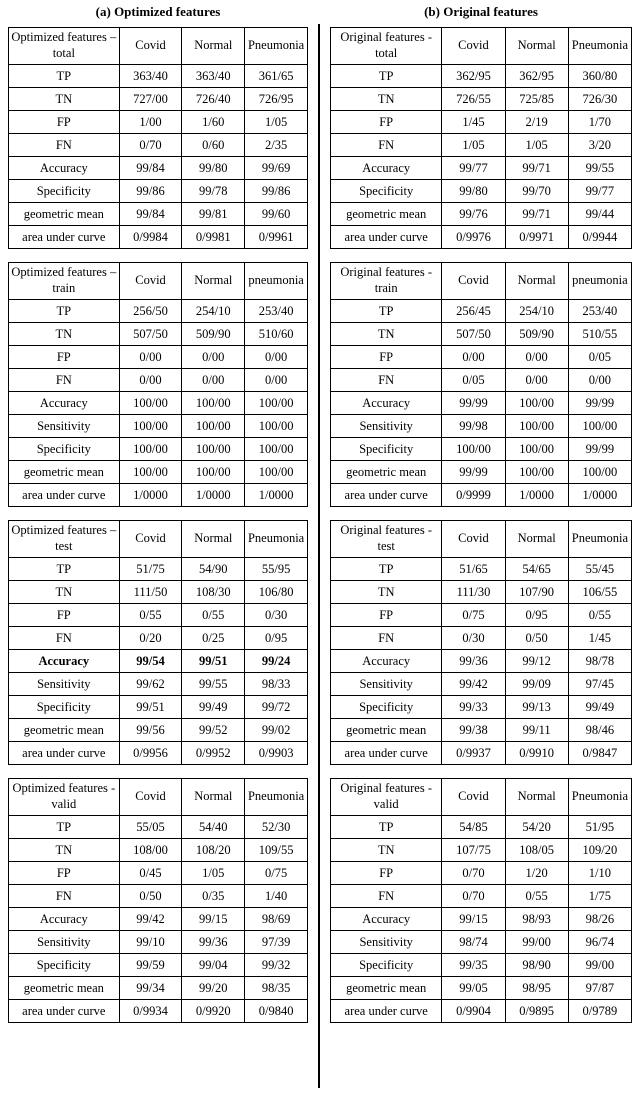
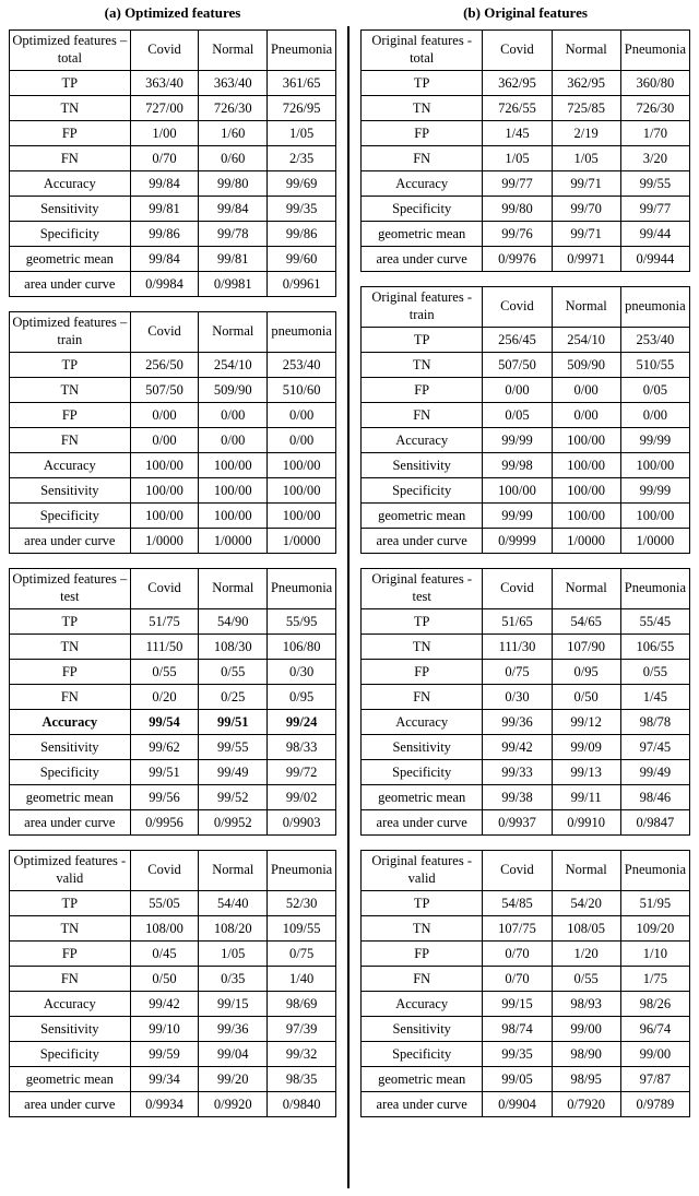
  (a) Optimized features
  Optimized features –total	Covid	Normal	Pneumonia
  TP	363/40	363/40	361/65
- TN	727/00	726/40	726/95
+ TN	727/00	726/30	726/95
  FP	1/00	1/60	1/05
  FN	0/70	0/60	2/35
  Accuracy	99/84	99/80	99/69
+ Sensitivity	99/81	99/84	99/35
  Specificity	99/86	99/78	99/86
  geometric mean	99/84	99/81	99/60
  area under curve	0/9984	0/9981	0/9961
  Optimized features –train	Covid	Normal	pneumonia
  TP	256/50	254/10	253/40
  TN	507/50	509/90	510/60
  FP	0/00	0/00	0/00
  FN	0/00	0/00	0/00
  Accuracy	100/00	100/00	100/00
  Sensitivity	100/00	100/00	100/00
  Specificity	100/00	100/00	100/00
- geometric mean	100/00	100/00	100/00
  area under curve	1/0000	1/0000	1/0000
  Optimized features –test	Covid	Normal	Pneumonia
  TP	51/75	54/90	55/95
  TN	111/50	108/30	106/80
  FP	0/55	0/55	0/30
  FN	0/20	0/25	0/95
  Accuracy	99/54	99/51	99/24
  Sensitivity	99/62	99/55	98/33
  Specificity	99/51	99/49	99/72
  geometric mean	99/56	99/52	99/02
  area under curve	0/9956	0/9952	0/9903
  Optimized features -valid	Covid	Normal	Pneumonia
  TP	55/05	54/40	52/30
  TN	108/00	108/20	109/55
  FP	0/45	1/05	0/75
  FN	0/50	0/35	1/40
  Accuracy	99/42	99/15	98/69
  Sensitivity	99/10	99/36	97/39
  Specificity	99/59	99/04	99/32
  geometric mean	99/34	99/20	98/35
  area under curve	0/9934	0/9920	0/9840
  (b) Original features
  Original features -total	Covid	Normal	Pneumonia
  TP	362/95	362/95	360/80
  TN	726/55	725/85	726/30
  FP	1/45	2/19	1/70
  FN	1/05	1/05	3/20
  Accuracy	99/77	99/71	99/55
  Specificity	99/80	99/70	99/77
  geometric mean	99/76	99/71	99/44
  area under curve	0/9976	0/9971	0/9944
  Original features -train	Covid	Normal	pneumonia
  TP	256/45	254/10	253/40
  TN	507/50	509/90	510/55
  FP	0/00	0/00	0/05
  FN	0/05	0/00	0/00
  Accuracy	99/99	100/00	99/99
  Sensitivity	99/98	100/00	100/00
  Specificity	100/00	100/00	99/99
  geometric mean	99/99	100/00	100/00
  area under curve	0/9999	1/0000	1/0000
  Original features -test	Covid	Normal	Pneumonia
  TP	51/65	54/65	55/45
  TN	111/30	107/90	106/55
  FP	0/75	0/95	0/55
  FN	0/30	0/50	1/45
  Accuracy	99/36	99/12	98/78
  Sensitivity	99/42	99/09	97/45
  Specificity	99/33	99/13	99/49
  geometric mean	99/38	99/11	98/46
  area under curve	0/9937	0/9910	0/9847
  Original features -valid	Covid	Normal	Pneumonia
  TP	54/85	54/20	51/95
  TN	107/75	108/05	109/20
  FP	0/70	1/20	1/10
  FN	0/70	0/55	1/75
  Accuracy	99/15	98/93	98/26
  Sensitivity	98/74	99/00	96/74
  Specificity	99/35	98/90	99/00
  geometric mean	99/05	98/95	97/87
- area under curve	0/9904	0/9895	0/9789
+ area under curve	0/9904	0/7920	0/9789
